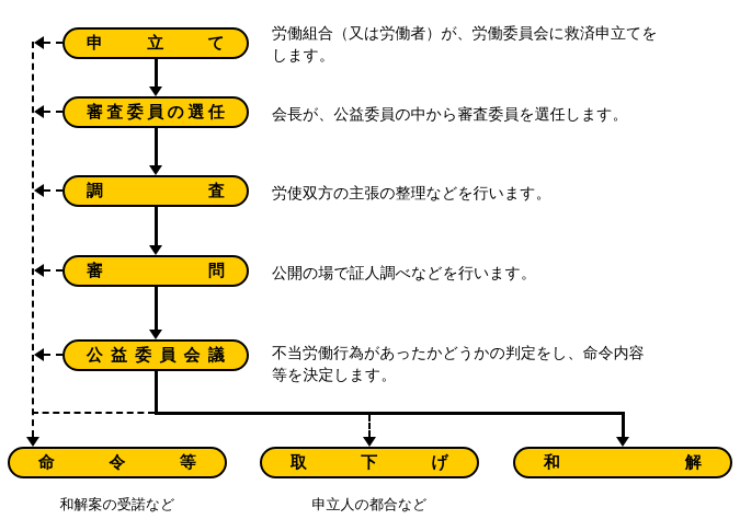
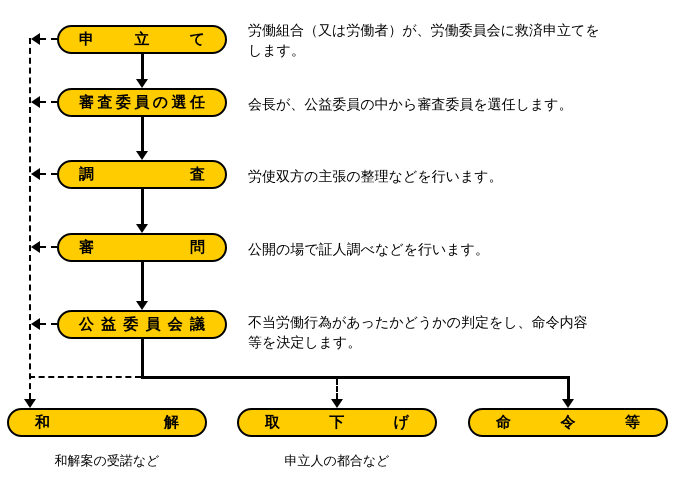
  申立て
  審査委員の選任
  調査
  審問
  公益委員会議
  労働組合（又は労働者）が、労働委員会に救済申立てをします。
  会長が、公益委員の中から審査委員を選任します。
  労使双方の主張の整理などを行います。
  公開の場で証人調べなどを行います。
  不当労働行為があったかどうかの判定をし、命令内容等を決定します。
- 命令等
+ 和解
  取下げ
- 和解
+ 命令等
  和解案の受諾など
  申立人の都合など
